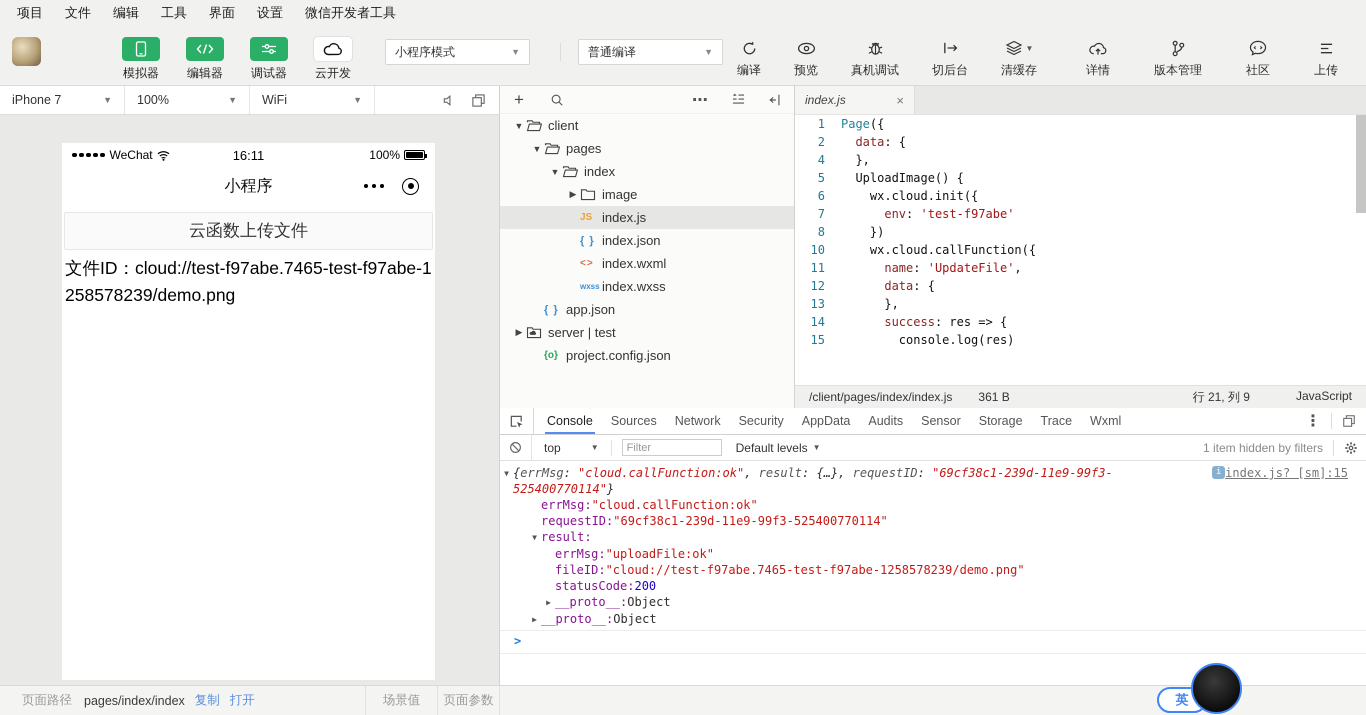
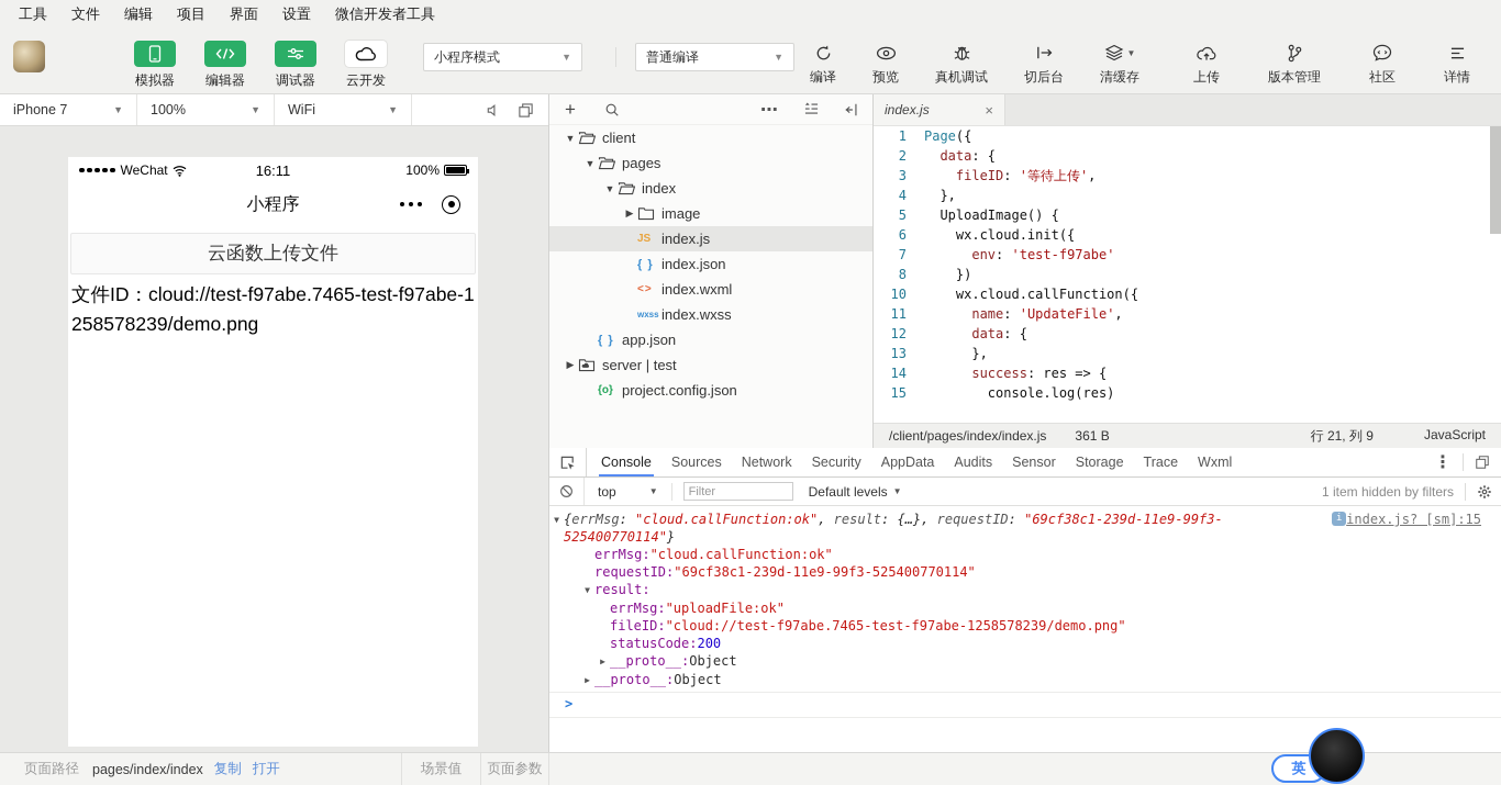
- 项目
+ 工具
  文件
  编辑
- 工具
+ 项目
  界面
  设置
  微信开发者工具
  模拟器
  编辑器
  调试器
  云开发
  小程序模式
  ▼
  普通编译
  ▼
  编译
  预览
  真机调试
  切后台
  ▼
  清缓存
- 详情
+ 上传
  版本管理
  社区
- 上传
+ 详情
  iPhone 7
  ▼
  100%
  ▼
  WiFi
  ▼
  WeChat
  16:11
  100%
  小程序
  云函数上传文件
  文件ID：cloud://test-f97abe.7465-test-f97abe-1258578239/demo.png
  +
  ⋯
  ▼
  client
  ▼
  pages
  ▼
  index
  ▶
  image
  JS
  index.js
  { }
  index.json
  <>
  index.wxml
  wxss
  index.wxss
  { }
  app.json
  ▶
  server | test
  {o}
  project.config.json
  index.js
  ×
  1
  Page({
  2
  data: {
+ 3
+ fileID: '等待上传',
  4
  },
  5
  UploadImage() {
  6
  wx.cloud.init({
  7
  env: 'test-f97abe'
  8
  })
  10
  wx.cloud.callFunction({
  11
  name: 'UpdateFile',
  12
  data: {
  13
  },
  14
  success: res => {
  15
  console.log(res)
  /client/pages/index/index.js
  361 B
  行 21, 列 9
  JavaScript
  Console
  Sources
  Network
  Security
  AppData
  Audits
  Sensor
  Storage
  Trace
  Wxml
  ⋮
  top
  ▼
  Filter
  Default levels
  ▼
  1 item hidden by filters
  ▼
  {errMsg: "cloud.callFunction:ok", result: {…}, requestID: "69cf38c1-239d-11e9-99f3-525400770114"}
  i
  index.js? [sm]:15
  errMsg:
  "cloud.callFunction:ok"
  requestID:
  "69cf38c1-239d-11e9-99f3-525400770114"
  ▼
  result:
  errMsg:
  "uploadFile:ok"
  fileID:
  "cloud://test-f97abe.7465-test-f97abe-1258578239/demo.png"
  statusCode:
  200
  ▶
  __proto__:
  Object
  ▶
  __proto__:
  Object
  >
  页面路径
  pages/index/index
  复制
  打开
  场景值
  页面参数
  英
